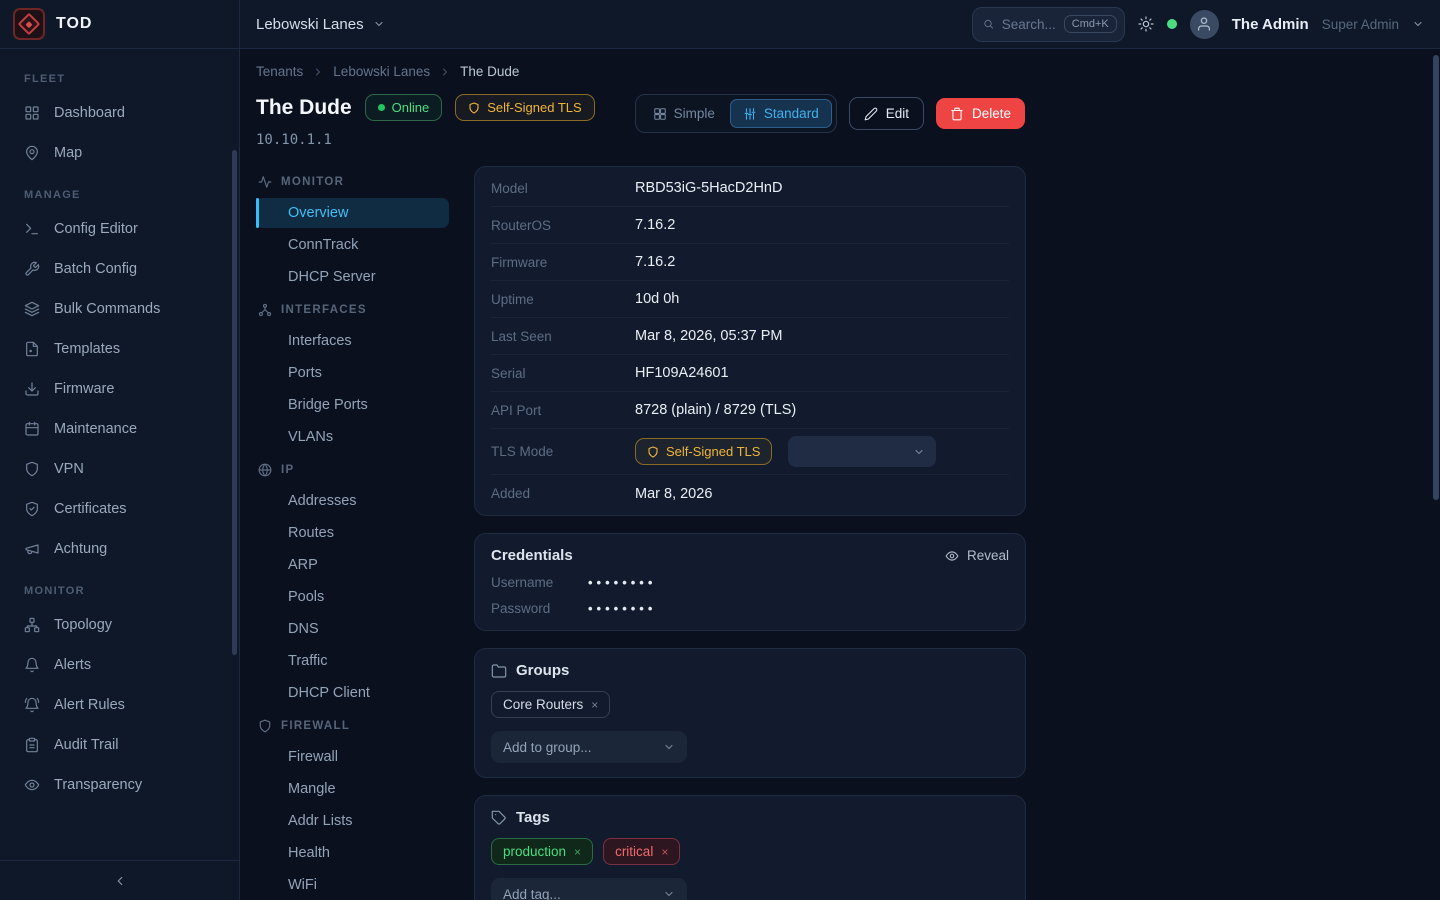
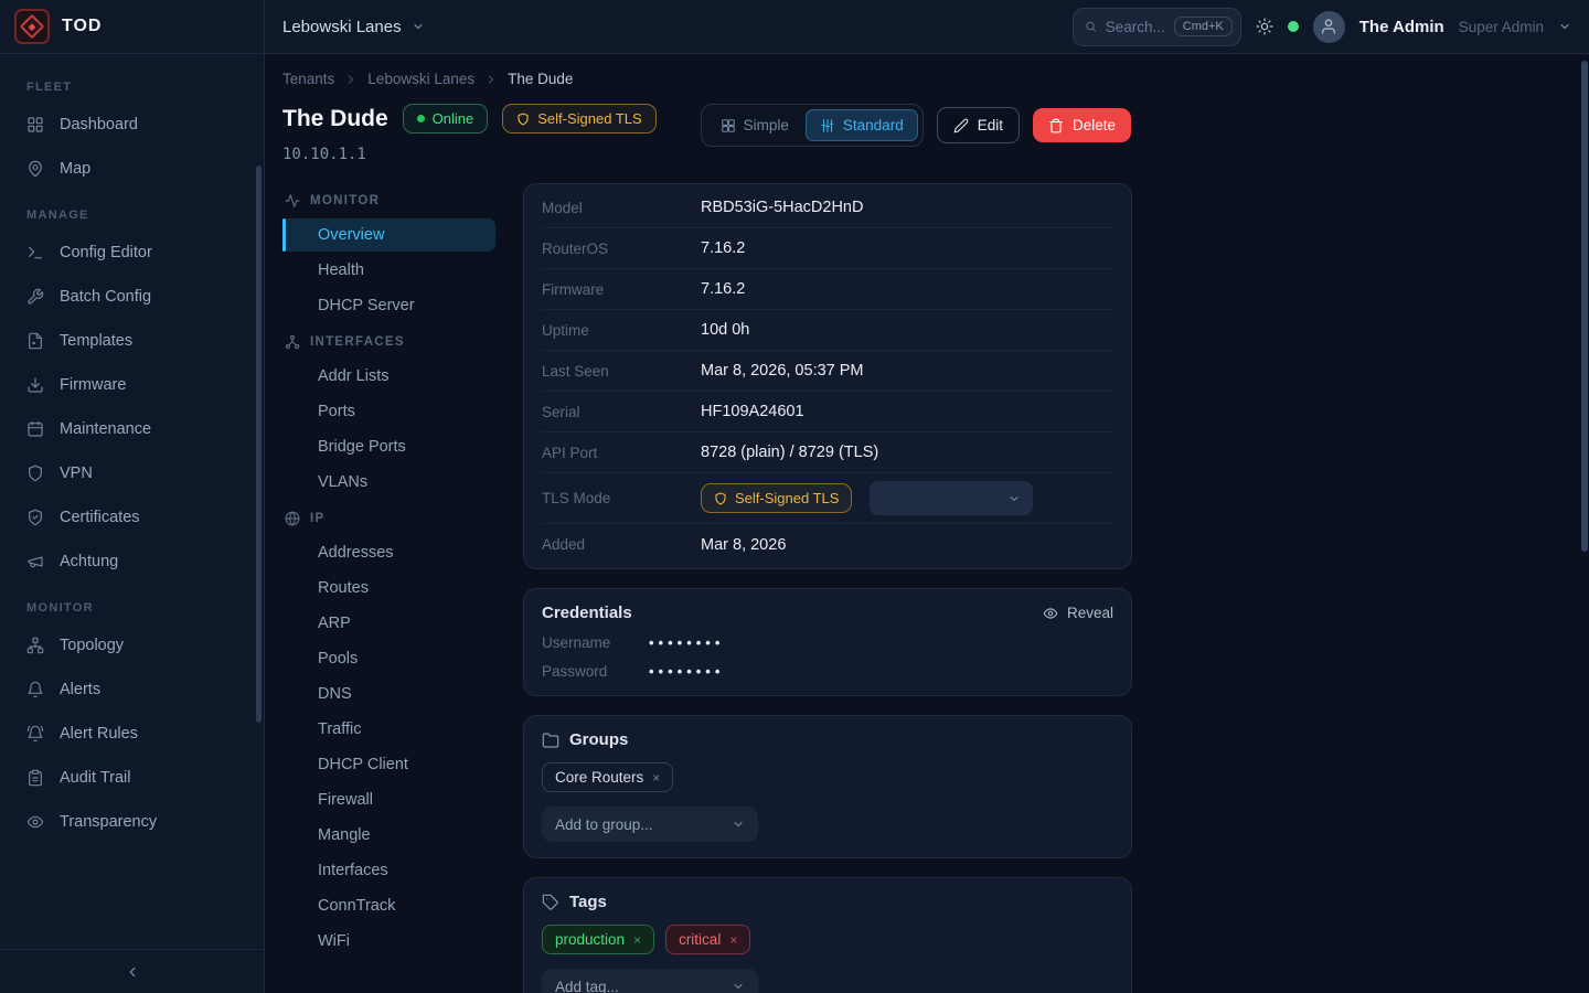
  TOD
  FLEET
  Dashboard
  Map
  MANAGE
  Config Editor
  Batch Config
- Bulk Commands
  Templates
  Firmware
  Maintenance
  VPN
  Certificates
  Achtung
  MONITOR
  Topology
  Alerts
  Alert Rules
  Audit Trail
  Transparency
  Lebowski Lanes
  Search...
  Cmd+K
  The Admin
  Super Admin
  Tenants
  Lebowski Lanes
  The Dude
  The Dude
  Online
  Self-Signed TLS
  10.10.1.1
  Simple
  Standard
  Edit
  Delete
  MONITOR
  Overview
- ConnTrack
+ Health
  DHCP Server
  INTERFACES
- Interfaces
+ Addr Lists
  Ports
  Bridge Ports
  VLANs
  IP
  Addresses
  Routes
  ARP
  Pools
  DNS
  Traffic
  DHCP Client
- FIREWALL
  Firewall
  Mangle
- Addr Lists
+ Interfaces
- Health
+ ConnTrack
  WiFi
  Model
  RBD53iG-5HacD2HnD
  RouterOS
  7.16.2
  Firmware
  7.16.2
  Uptime
  10d 0h
  Last Seen
  Mar 8, 2026, 05:37 PM
  Serial
  HF109A24601
  API Port
  8728 (plain) / 8729 (TLS)
  TLS Mode
  Self-Signed TLS
  Added
  Mar 8, 2026
  Credentials
  Reveal
  Username
  ••••••••
  Password
  ••••••••
  Groups
  Core Routers
  ×
  Add to group...
  Tags
  production
  ×
  critical
  ×
  Add tag...
